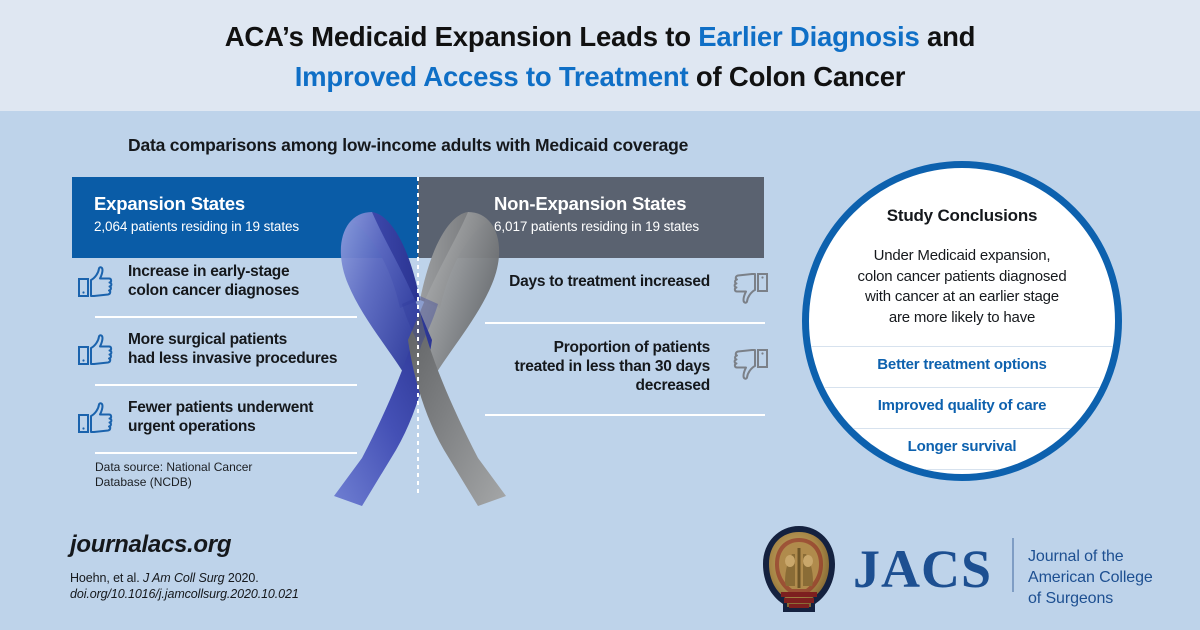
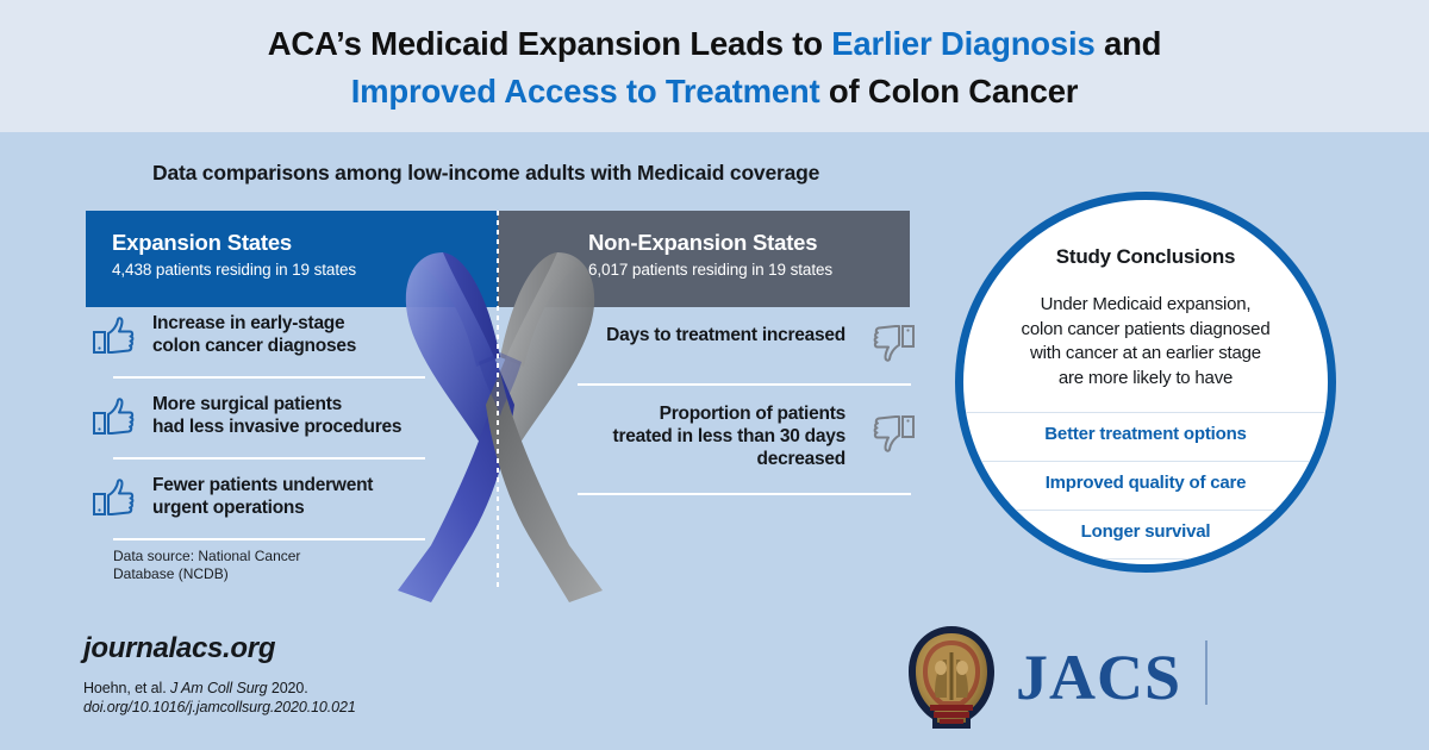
  ACA’s Medicaid Expansion Leads to Earlier Diagnosis and
  Improved Access to Treatment of Colon Cancer
  Data comparisons among low-income adults with Medicaid coverage
  Expansion States
- 2,064 patients residing in 19 states
+ 4,438 patients residing in 19 states
  Non-Expansion States
  6,017 patients residing in 19 states
  Increase in early-stage
  colon cancer diagnoses
  More surgical patients
  had less invasive procedures
  Fewer patients underwent
  urgent operations
  Data source: National Cancer
  Database (NCDB)
  Days to treatment increased
  Proportion of patients
  treated in less than 30 days
  decreased
  Study Conclusions
  Under Medicaid expansion,
  colon cancer patients diagnosed
  with cancer at an earlier stage
  are more likely to have
  Better treatment options
  Improved quality of care
  Longer survival
  journalacs.org
  Hoehn, et al. J Am Coll Surg 2020.
  doi.org/10.1016/j.jamcollsurg.2020.10.021
  JACS
- Journal of the
- American College of Surgeons
